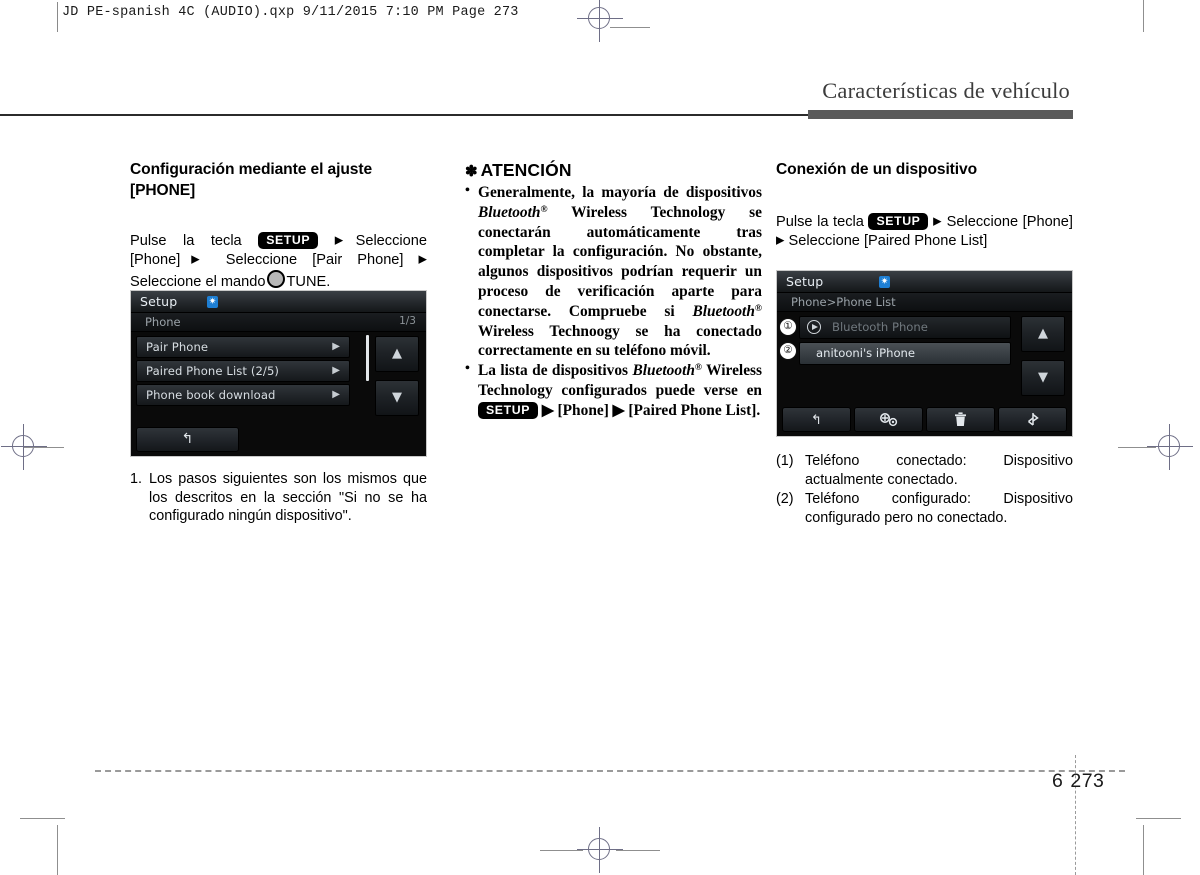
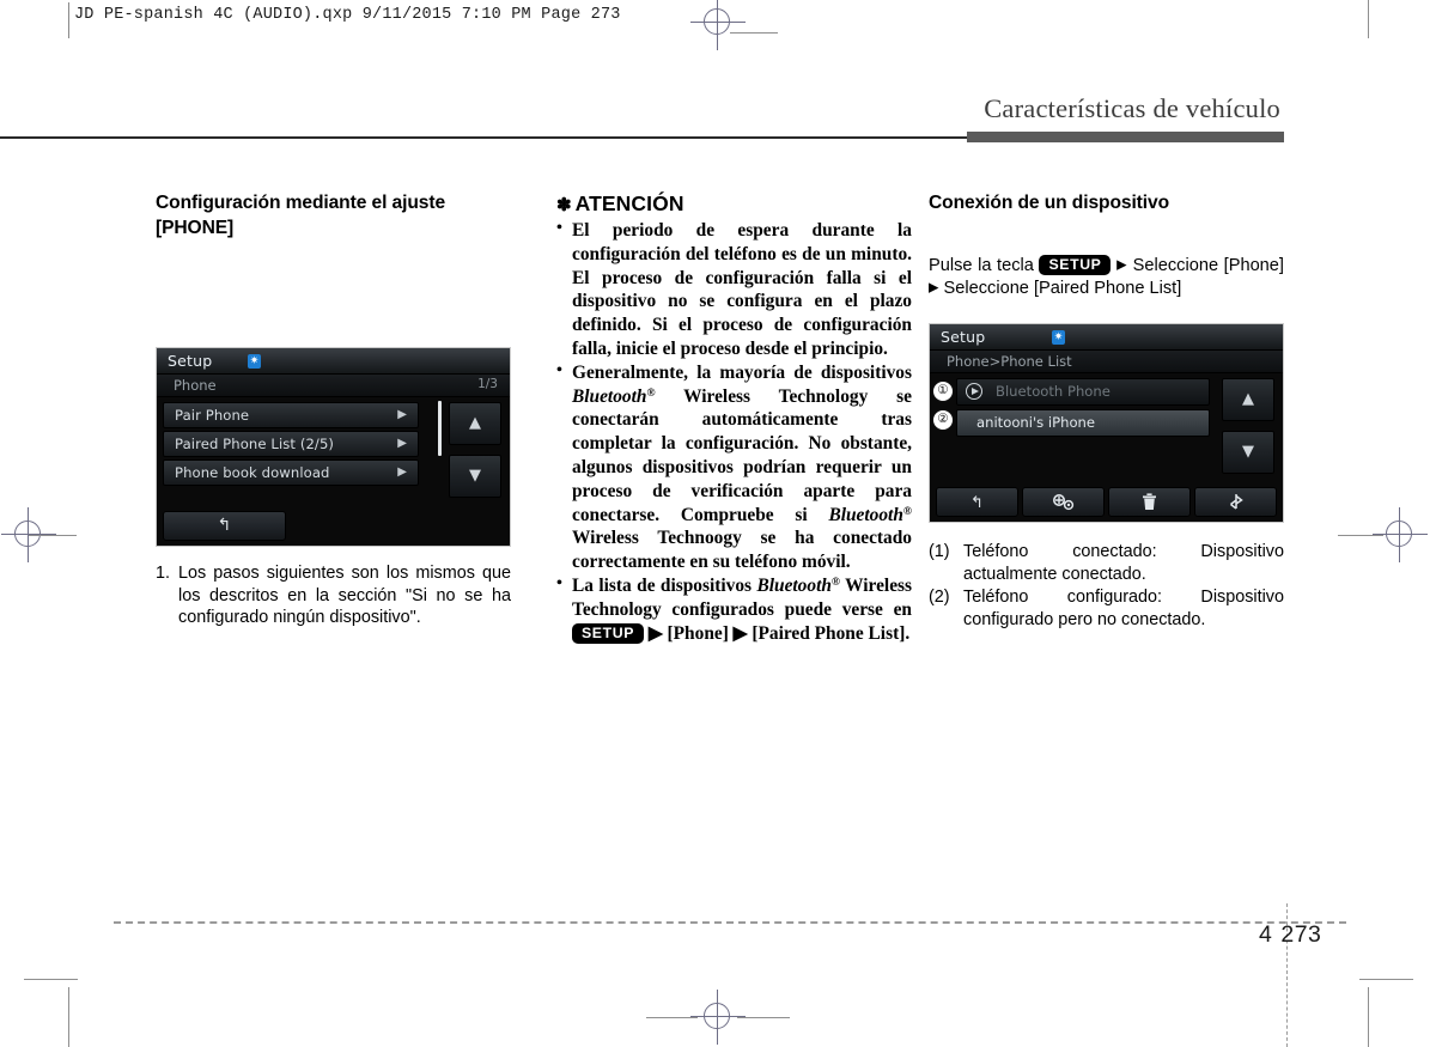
  JD PE-spanish 4C (AUDIO).qxp 9/11/2015 7:10 PM Page 273
  Características de vehículo
  Configuración mediante el ajuste [PHONE]
- Pulse la tecla SETUP ▶Seleccione [Phone]▶ Seleccione [Pair Phone] ▶ Seleccione el mando TUNE.
  Setup
  ✷
  Phone
  1/3
  Pair Phone
  ▶
  Paired Phone List (2/5)
  ▶
  Phone book download
  ▶
  ▲
  ▼
  ↰
  1.
  Los pasos siguientes son los mismos que los descritos en la sección "Si no se ha configurado ningún dispositivo".
  ✽ ATENCIÓN
+ El periodo de espera durante la configuración del teléfono es de un minuto. El proceso de configuración falla si el dispositivo no se configura en el plazo definido. Si el proceso de configuración falla, inicie el proceso desde el principio.
  Generalmente, la mayoría de dispositivos Bluetooth® Wireless Technology se conectarán automáticamente tras completar la configuración. No obstante, algunos dispositivos podrían requerir un proceso de verificación aparte para conectarse. Compruebe si Bluetooth® Wireless Technoogy se ha conectado correctamente en su teléfono móvil.
  La lista de dispositivos Bluetooth® Wireless Technology configurados puede verse en SETUP ▶ [Phone] ▶ [Paired Phone List].
  Conexión de un dispositivo
  Pulse la tecla SETUP ▶ Seleccione [Phone] ▶ Seleccione [Paired Phone List]
  Setup
  ✷
  Phone>Phone List
  ①
  ②
  Bluetooth Phone
  anitooni's iPhone
  ▲
  ▼
  ↰
  (1)
  Teléfono conectado: Dispositivo actualmente conectado.
  (2)
  Teléfono configurado: Dispositivo configurado pero no conectado.
- 6 273
+ 4 273
